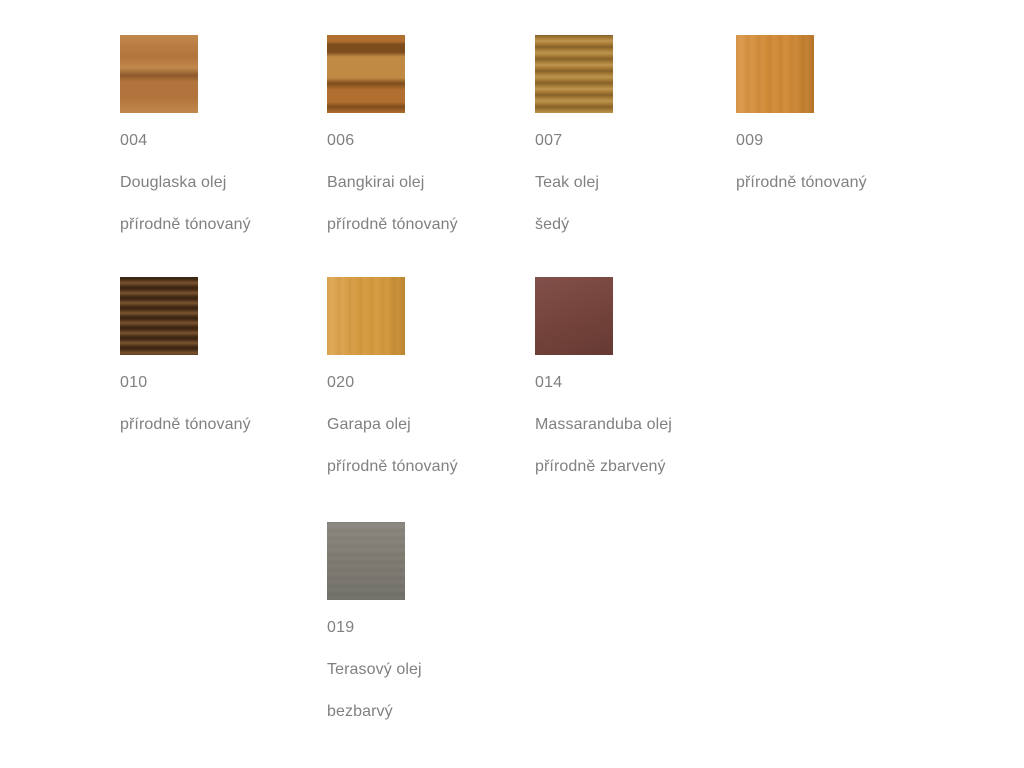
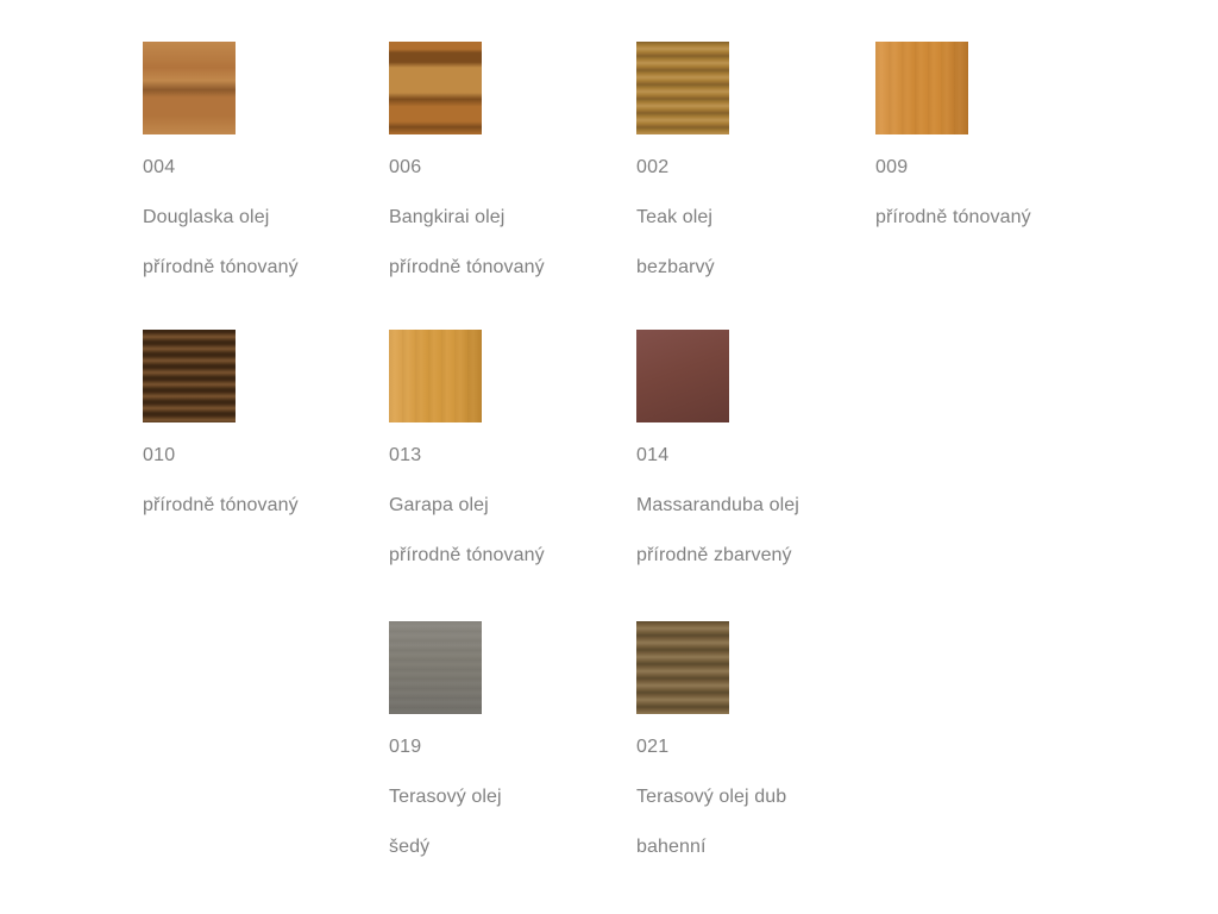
  004
  Douglaska olej
  přírodně tónovaný
  006
  Bangkirai olej
  přírodně tónovaný
- 007
+ 002
  Teak olej
- šedý
+ bezbarvý
  009
  přírodně tónovaný
  010
  přírodně tónovaný
- 020
+ 013
  Garapa olej
  přírodně tónovaný
  014
  Massaranduba olej
  přírodně zbarvený
  019
  Terasový olej
- bezbarvý
+ šedý
+ 021
+ Terasový olej dub
+ bahenní
